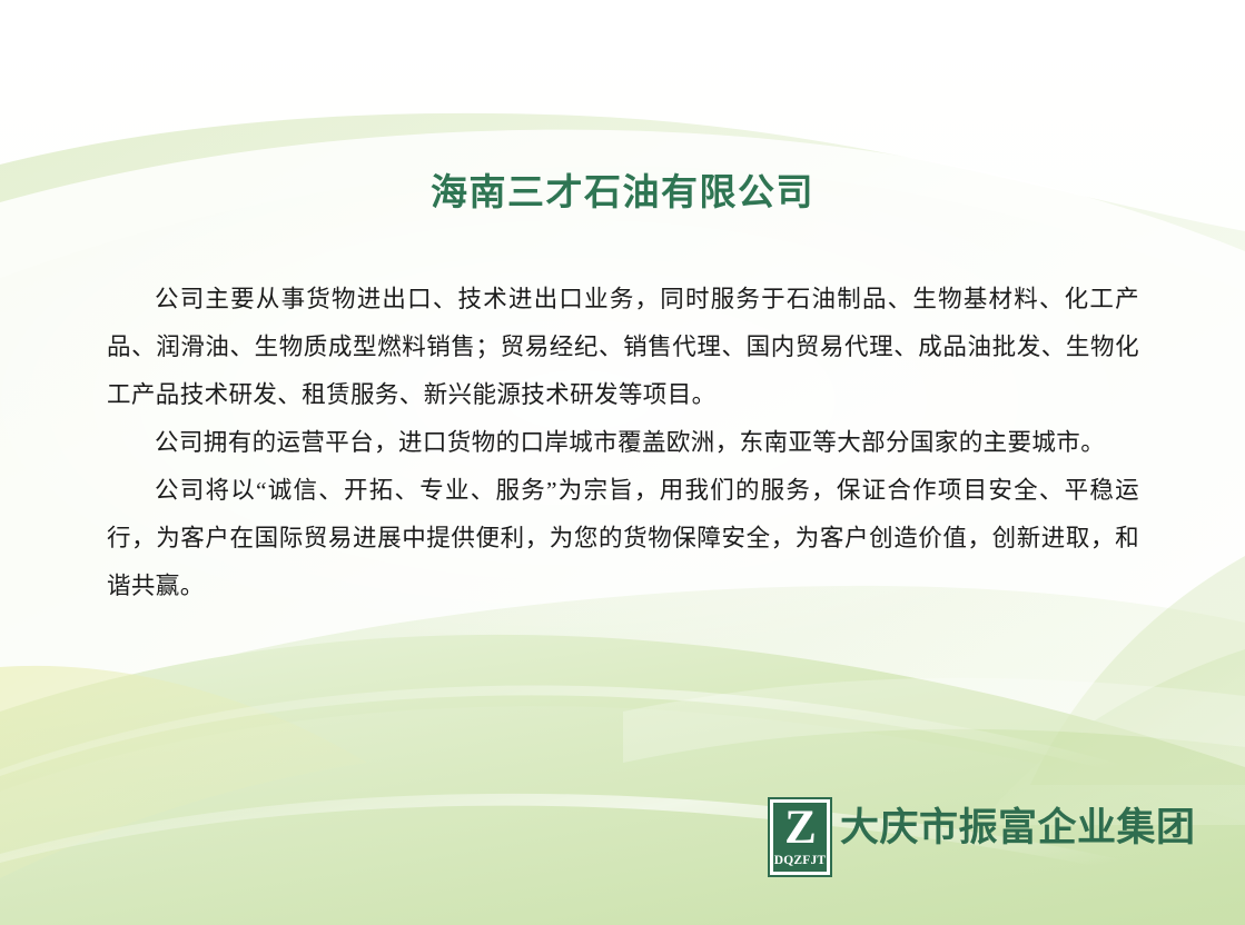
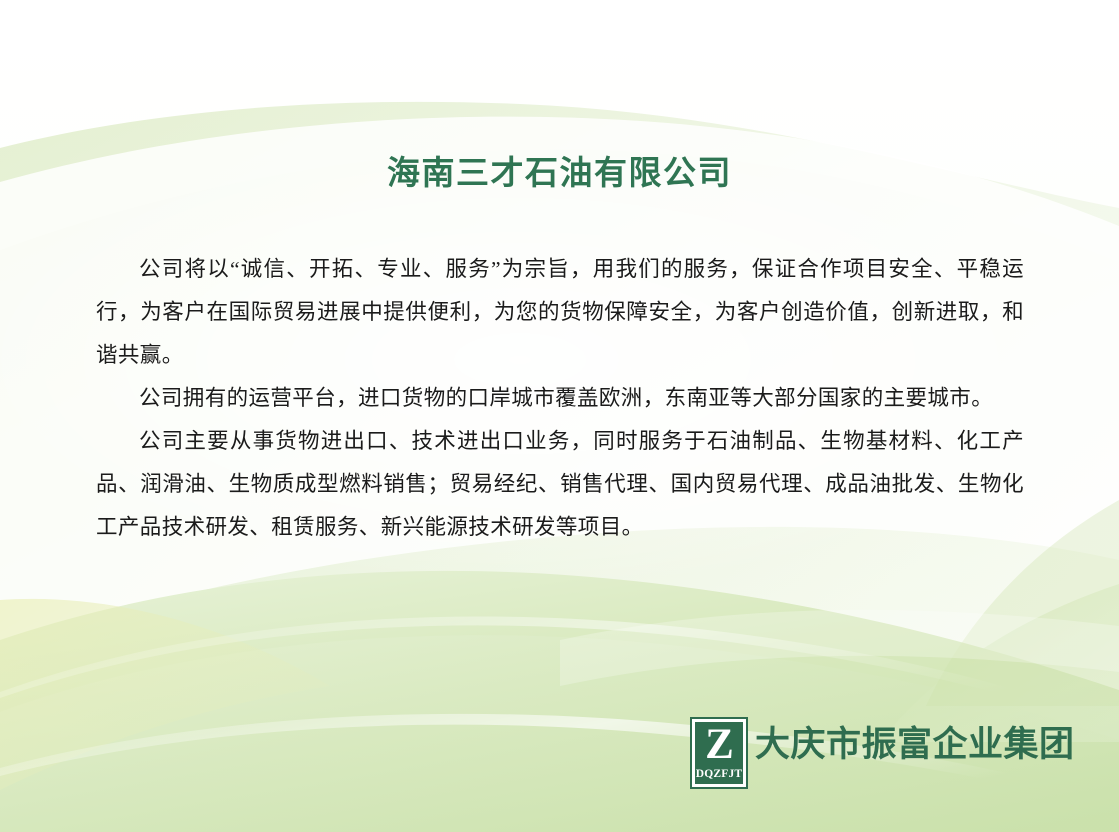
  海南三才石油有限公司
- 公司主要从事货物进出口、技术进出口业务，同时服务于石油制品、生物基材料、化工产品、润滑油、生物质成型燃料销售；贸易经纪、销售代理、国内贸易代理、成品油批发、生物化工产品技术研发、租赁服务、新兴能源技术研发等项目。
+ 公司将以“诚信、开拓、专业、服务”为宗旨，用我们的服务，保证合作项目安全、平稳运行，为客户在国际贸易进展中提供便利，为您的货物保障安全，为客户创造价值，创新进取，和谐共赢。
  公司拥有的运营平台，进口货物的口岸城市覆盖欧洲，东南亚等大部分国家的主要城市。
- 公司将以“诚信、开拓、专业、服务”为宗旨，用我们的服务，保证合作项目安全、平稳运行，为客户在国际贸易进展中提供便利，为您的货物保障安全，为客户创造价值，创新进取，和谐共赢。
+ 公司主要从事货物进出口、技术进出口业务，同时服务于石油制品、生物基材料、化工产品、润滑油、生物质成型燃料销售；贸易经纪、销售代理、国内贸易代理、成品油批发、生物化工产品技术研发、租赁服务、新兴能源技术研发等项目。
  Z
  DQZFJT
  大庆市振富企业集团
